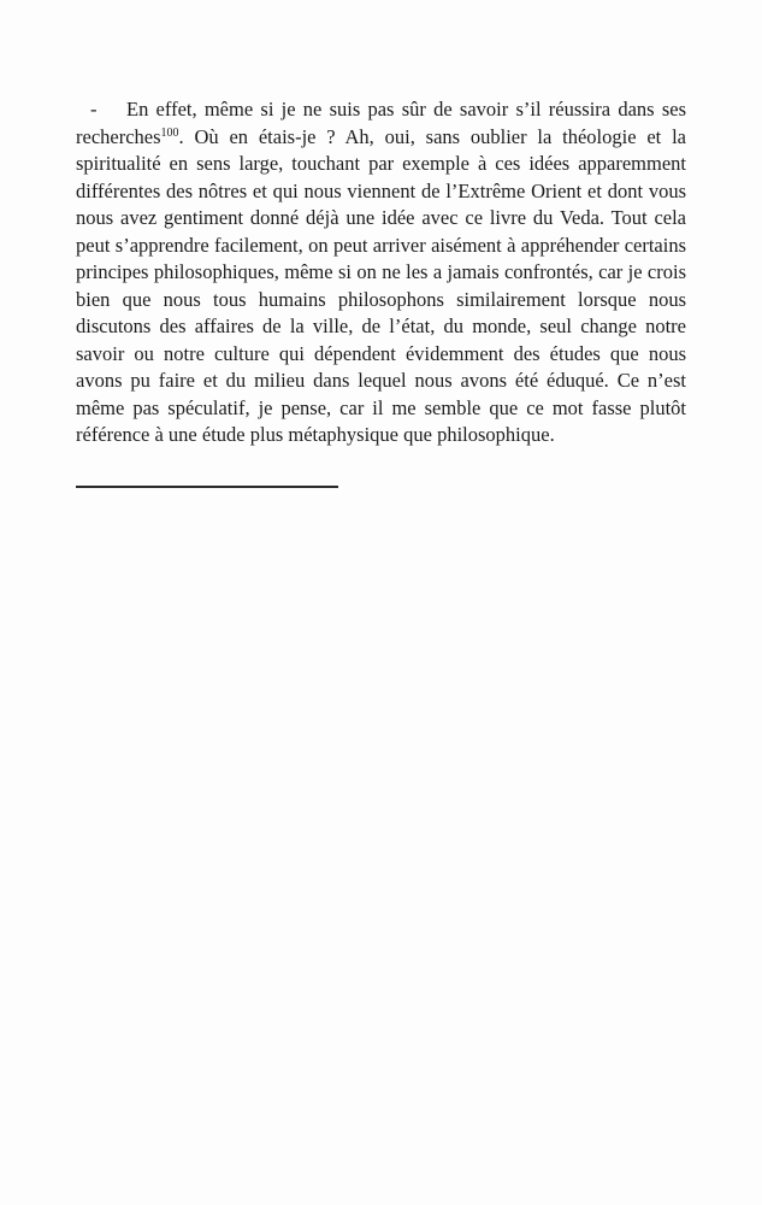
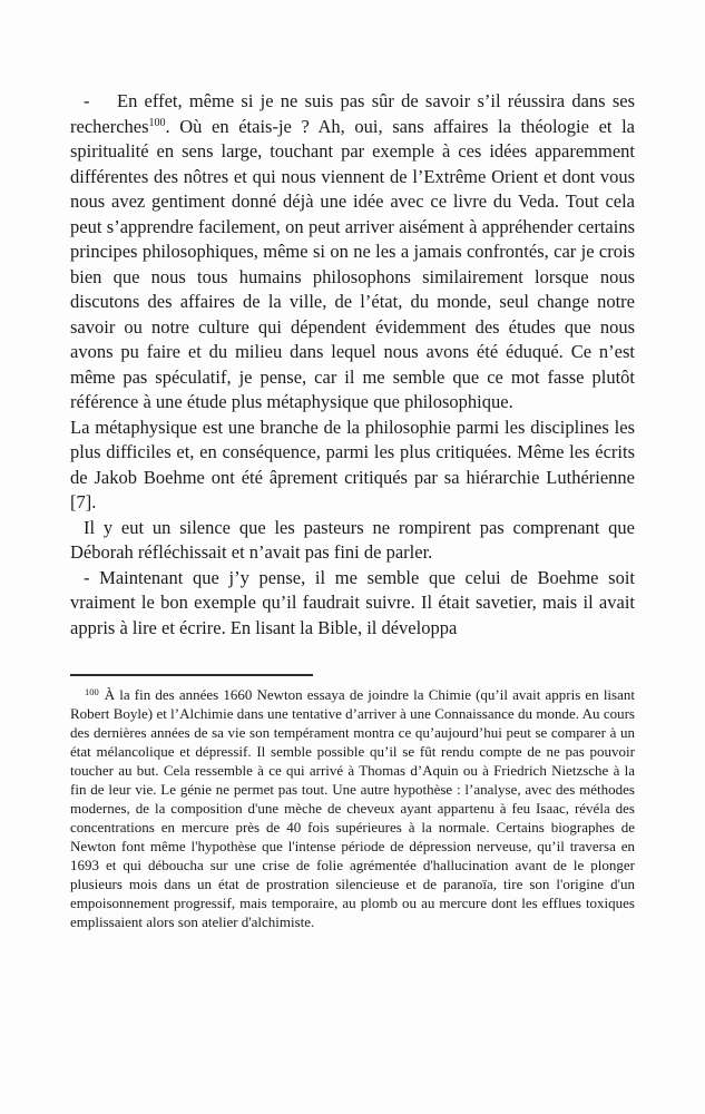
- - En effet, même si je ne suis pas sûr de savoir s’il réussira dans ses recherches100. Où en étais-je ? Ah, oui, sans oublier la théologie et la spiritualité en sens large, touchant par exemple à ces idées apparemment différentes des nôtres et qui nous viennent de l’Extrême Orient et dont vous nous avez gentiment donné déjà une idée avec ce livre du Veda. Tout cela peut s’apprendre facilement, on peut arriver aisément à appréhender certains principes philosophiques, même si on ne les a jamais confrontés, car je crois bien que nous tous humains philosophons similairement lorsque nous discutons des affaires de la ville, de l’état, du monde, seul change notre savoir ou notre culture qui dépendent évidemment des études que nous avons pu faire et du milieu dans lequel nous avons été éduqué. Ce n’est même pas spéculatif, je pense, car il me semble que ce mot fasse plutôt référence à une étude plus métaphysique que philosophique.
+ - En effet, même si je ne suis pas sûr de savoir s’il réussira dans ses recherches100. Où en étais-je ? Ah, oui, sans affaires la théologie et la spiritualité en sens large, touchant par exemple à ces idées apparemment différentes des nôtres et qui nous viennent de l’Extrême Orient et dont vous nous avez gentiment donné déjà une idée avec ce livre du Veda. Tout cela peut s’apprendre facilement, on peut arriver aisément à appréhender certains principes philosophiques, même si on ne les a jamais confrontés, car je crois bien que nous tous humains philosophons similairement lorsque nous discutons des affaires de la ville, de l’état, du monde, seul change notre savoir ou notre culture qui dépendent évidemment des études que nous avons pu faire et du milieu dans lequel nous avons été éduqué. Ce n’est même pas spéculatif, je pense, car il me semble que ce mot fasse plutôt référence à une étude plus métaphysique que philosophique.
+ La métaphysique est une branche de la philosophie parmi les disciplines les plus difficiles et, en conséquence, parmi les plus critiquées. Même les écrits de Jakob Boehme ont été âprement critiqués par sa hiérarchie Luthérienne [7].
+ Il y eut un silence que les pasteurs ne rompirent pas comprenant que Déborah réfléchissait et n’avait pas fini de parler.
+ - Maintenant que j’y pense, il me semble que celui de Boehme soit vraiment le bon exemple qu’il faudrait suivre. Il était savetier, mais il avait appris à lire et écrire. En lisant la Bible, il développa
+ 100 À la fin des années 1660 Newton essaya de joindre la Chimie (qu’il avait appris en lisant Robert Boyle) et l’Alchimie dans une tentative d’arriver à une Connaissance du monde. Au cours des dernières années de sa vie son tempérament montra ce qu’aujourd’hui peut se comparer à un état mélancolique et dépressif. Il semble possible qu’il se fût rendu compte de ne pas pouvoir toucher au but. Cela ressemble à ce qui arrivé à Thomas d’Aquin ou à Friedrich Nietzsche à la fin de leur vie. Le génie ne permet pas tout. Une autre hypothèse : l’analyse, avec des méthodes modernes, de la composition d'une mèche de cheveux ayant appartenu à feu Isaac, révéla des concentrations en mercure près de 40 fois supérieures à la normale. Certains biographes de Newton font même l'hypothèse que l'intense période de dépression nerveuse, qu’il traversa en 1693 et qui déboucha sur une crise de folie agrémentée d'hallucination avant de le plonger plusieurs mois dans un état de prostration silencieuse et de paranoïa, tire son l'origine d'un empoisonnement progressif, mais temporaire, au plomb ou au mercure dont les efflues toxiques emplissaient alors son atelier d'alchimiste.
